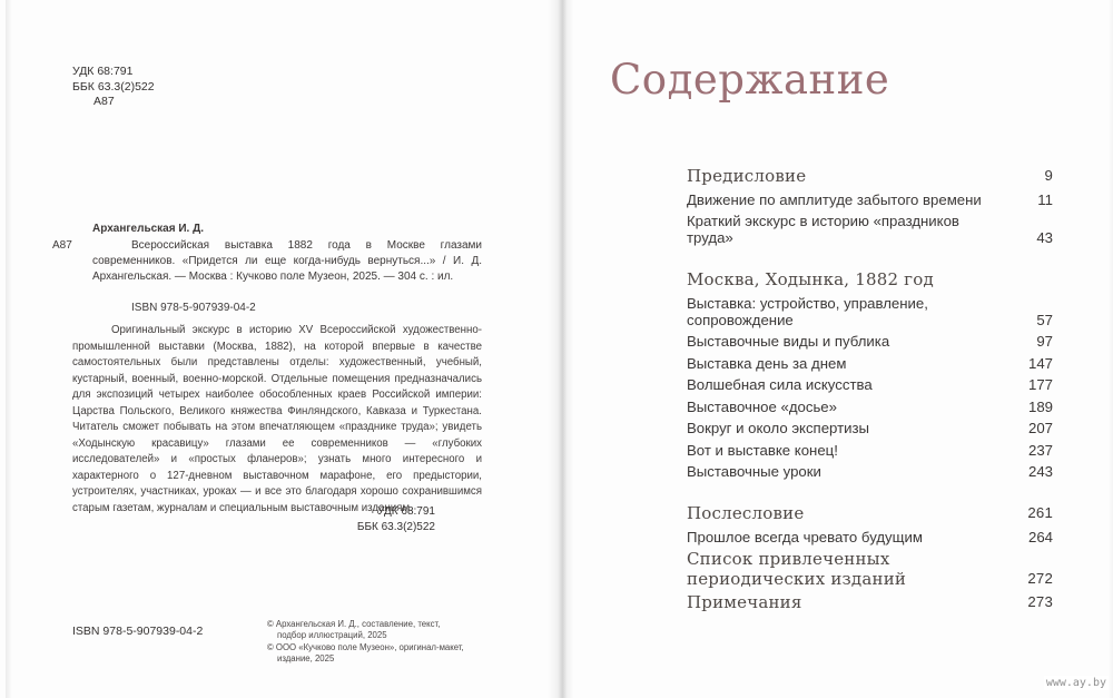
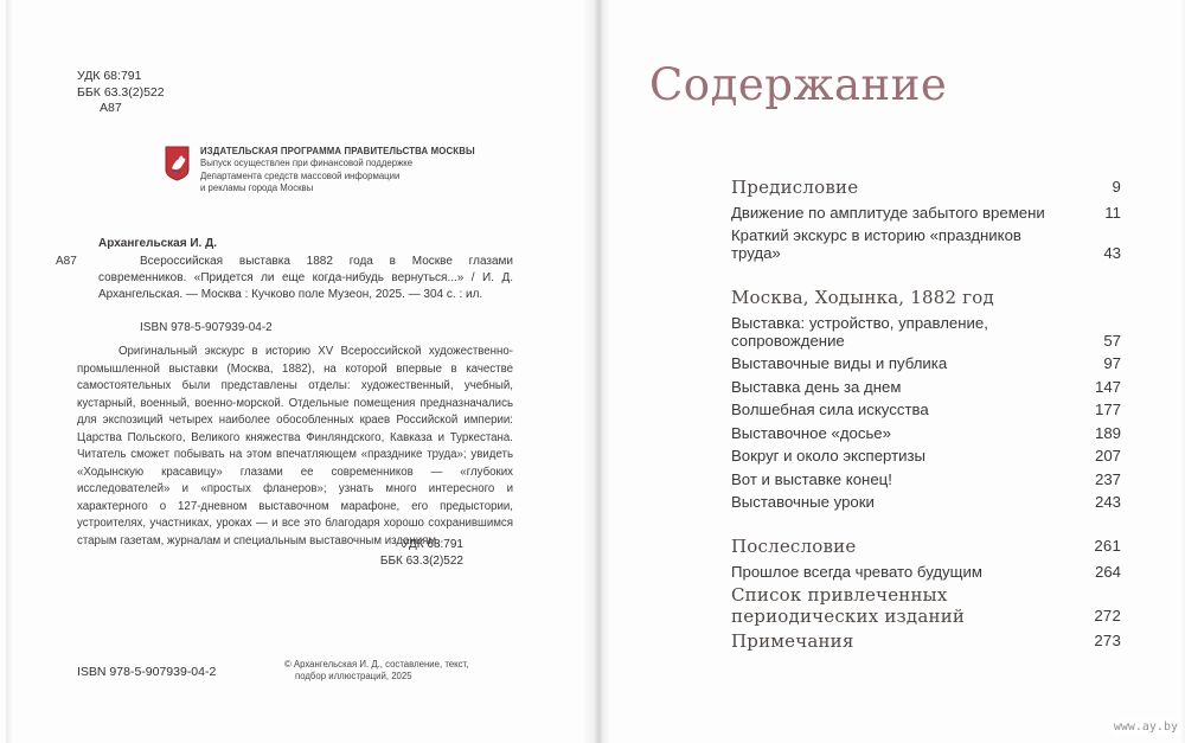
  УДК 68:791
  ББК 63.3(2)522
  А87
+ ИЗДАТЕЛЬСКАЯ ПРОГРАММА ПРАВИТЕЛЬСТВА МОСКВЫ
+ Выпуск осуществлен при финансовой поддержке
+ Департамента средств массовой информации
+ и рекламы города Москвы
  Архангельская И. Д.
  А87
  Всероссийская выставка 1882 года в Москве глазами современников. «Придется ли еще когда-нибудь вернуться...» / И. Д. Архангельская. — Москва : Кучково поле Музеон, 2025. — 304 с. : ил.
  ISBN 978-5-907939-04-2
  Оригинальный экскурс в историю XV Всероссийской художественно-промышленной выставки (Москва, 1882), на которой впервые в качестве самостоятельных были представлены отделы: художественный, учебный, кустарный, военный, военно-морской. Отдельные помещения предназначались для экспозиций четырех наиболее обособленных краев Российской империи: Царства Польского, Великого княжества Финляндского, Кавказа и Туркестана. Читатель сможет побывать на этом впечатляющем «празднике труда»; увидеть «Ходынскую красавицу» глазами ее современников — «глубоких исследователей» и «простых фланеров»; узнать много интересного и характерного о 127-дневном выставочном марафоне, его предыстории, устроителях, участниках, уроках — и все это благодаря хорошо сохранившимся старым газетам, журналам и специальным выставочным изданиям.
  УДК 68:791
  ББК 63.3(2)522
  ISBN 978-5-907939-04-2
  © Архангельская И. Д., составление, текст, подбор иллюстраций, 2025
- © ООО «Кучково поле Музеон», оригинал-макет, издание, 2025
  Содержание
  Предисловие
  9
  Движение по амплитуде забытого времени
  11
  Краткий экскурс в историю «праздников труда»
  43
  Москва, Ходынка, 1882 год
  Выставка: устройство, управление, сопровождение
  57
  Выставочные виды и публика
  97
  Выставка день за днем
  147
  Волшебная сила искусства
  177
  Выставочное «досье»
  189
  Вокруг и около экспертизы
  207
  Вот и выставке конец!
  237
  Выставочные уроки
  243
  Послесловие
  261
  Прошлое всегда чревато будущим
  264
  Список привлеченных
  периодических изданий
  272
  Примечания
  273
  www.ay.by
